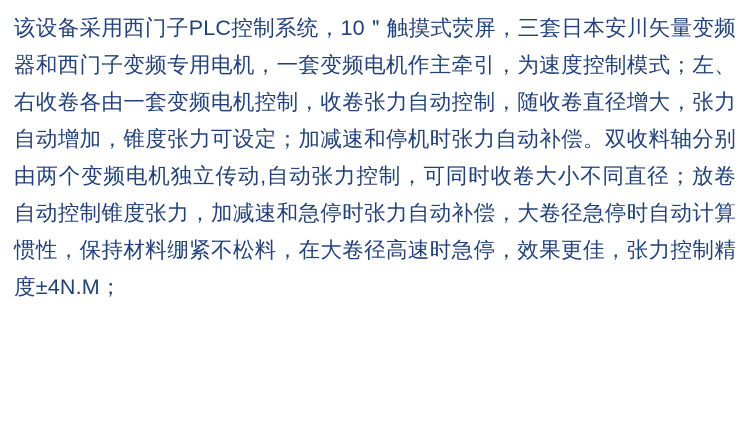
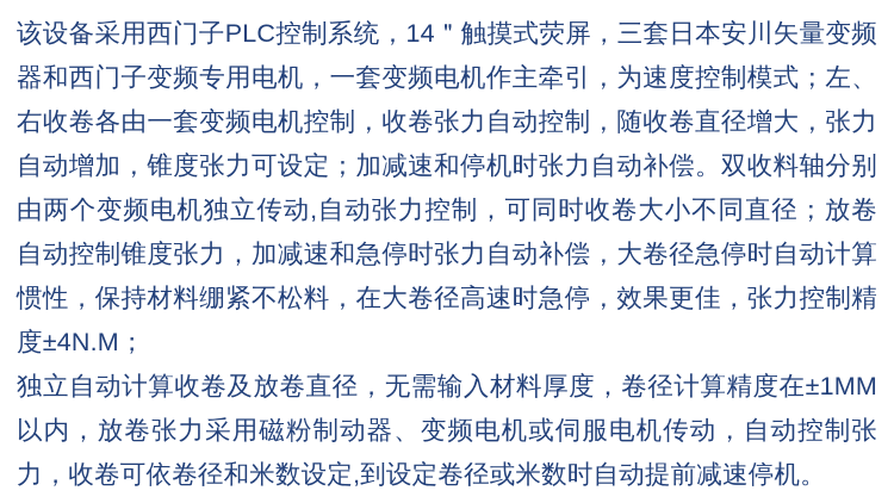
- 该设备采用西门子PLC控制系统，10＂触摸式荧屏，三套日本安川矢量变频器和西门子变频专用电机，一套变频电机作主牵引，为速度控制模式；左、右收卷各由一套变频电机控制，收卷张力自动控制，随收卷直径增大，张力自动增加，锥度张力可设定；加减速和停机时张力自动补偿。双收料轴分别由两个变频电机独立传动,自动张力控制，可同时收卷大小不同直径；放卷自动控制锥度张力，加减速和急停时张力自动补偿，大卷径急停时自动计算惯性，保持材料绷紧不松料，在大卷径高速时急停，效果更佳，张力控制精度±4N.M；
+ 该设备采用西门子PLC控制系统，14＂触摸式荧屏，三套日本安川矢量变频器和西门子变频专用电机，一套变频电机作主牵引，为速度控制模式；左、右收卷各由一套变频电机控制，收卷张力自动控制，随收卷直径增大，张力自动增加，锥度张力可设定；加减速和停机时张力自动补偿。双收料轴分别由两个变频电机独立传动,自动张力控制，可同时收卷大小不同直径；放卷自动控制锥度张力，加减速和急停时张力自动补偿，大卷径急停时自动计算惯性，保持材料绷紧不松料，在大卷径高速时急停，效果更佳，张力控制精度±4N.M；
+ 独立自动计算收卷及放卷直径，无需输入材料厚度，卷径计算精度在±1MM以内，放卷张力采用磁粉制动器、变频电机或伺服电机传动，自动控制张力，收卷可依卷径和米数设定,到设定卷径或米数时自动提前减速停机。
